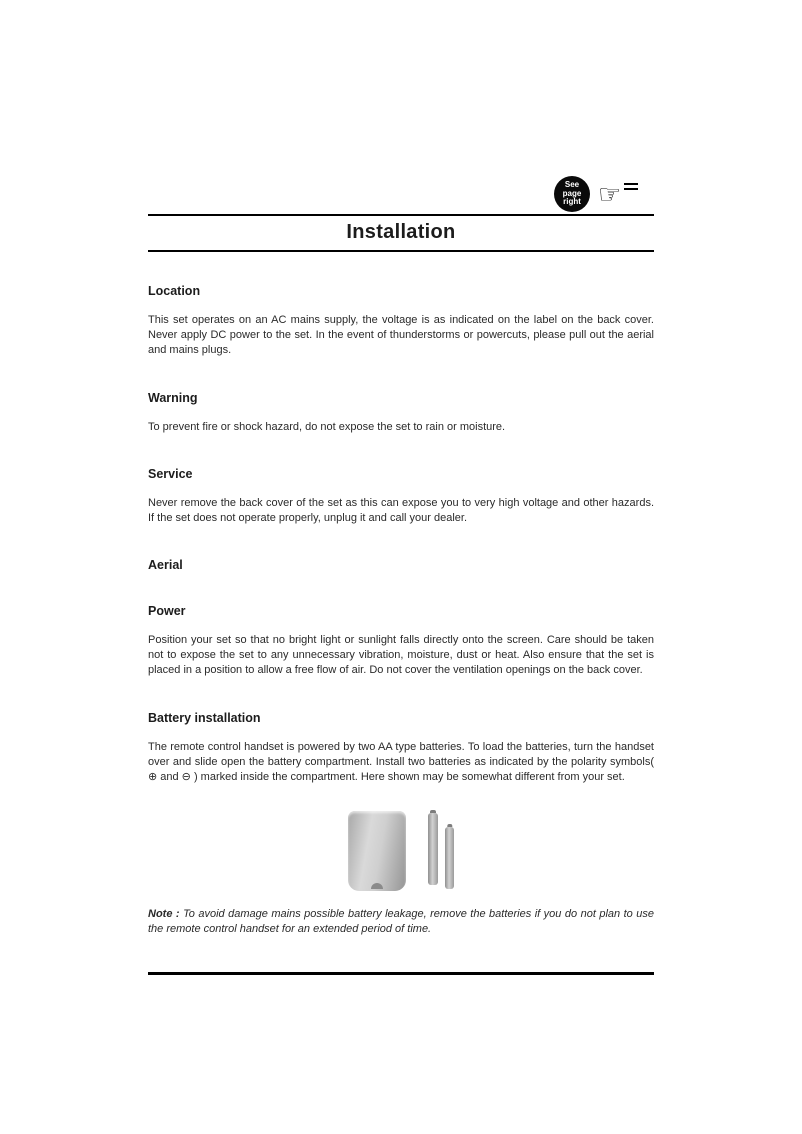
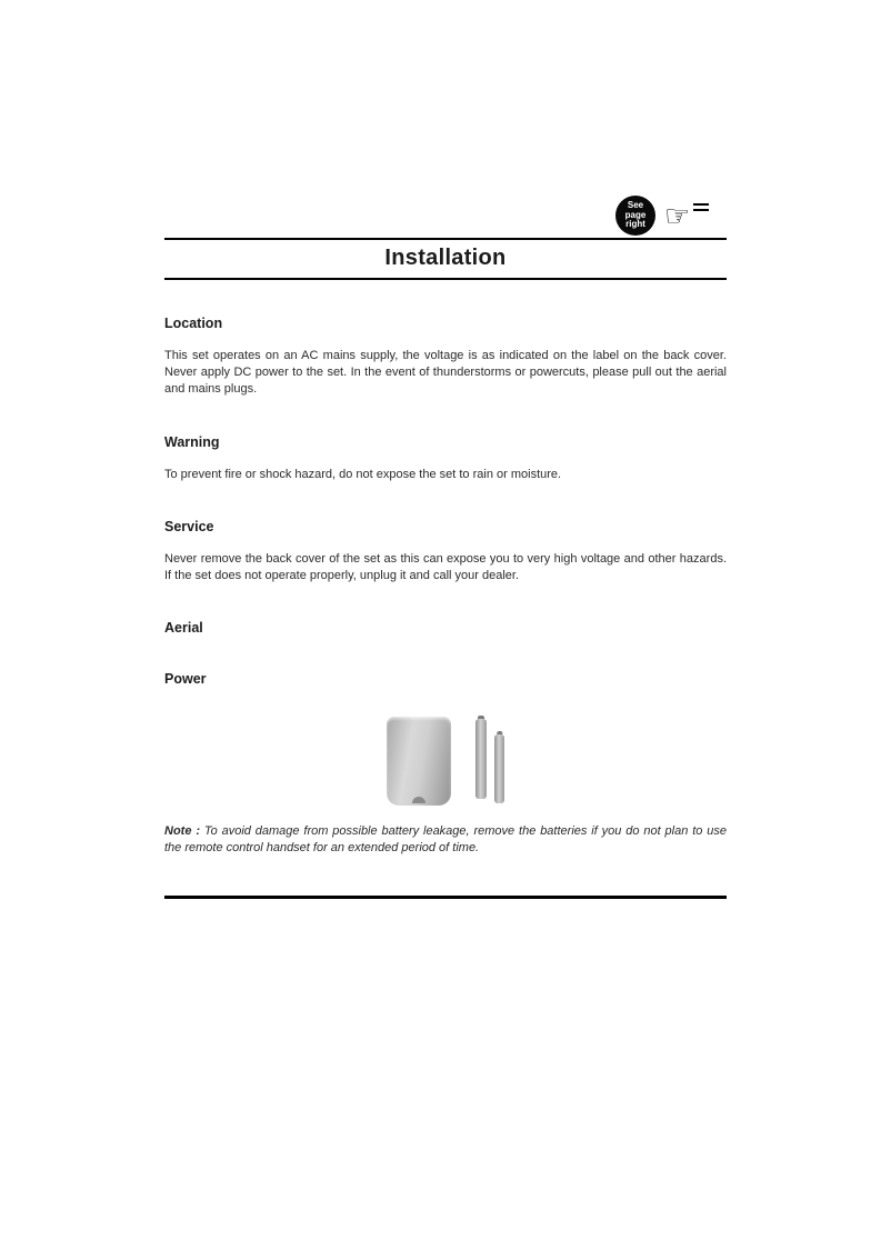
  See
  page
  right
  ☞
  Installation
  Location
  This set operates on an AC mains supply, the voltage is as indicated on the label on the back cover. Never apply DC power to the set. In the event of thunderstorms or powercuts, please pull out the aerial and mains plugs.
  Warning
  To prevent fire or shock hazard, do not expose the set to rain or moisture.
  Service
  Never remove the back cover of the set as this can expose you to very high voltage and other hazards. If the set does not operate properly, unplug it and call your dealer.
  Aerial
  Power
- Position your set so that no bright light or sunlight falls directly onto the screen. Care should be taken not to expose the set to any unnecessary vibration, moisture, dust or heat. Also ensure that the set is placed in a position to allow a free flow of air. Do not cover the ventilation openings on the back cover.
- Battery installation
- The remote control handset is powered by two AA type batteries. To load the batteries, turn the handset over and slide open the battery compartment. Install two batteries as indicated by the polarity symbols( ⊕ and ⊖ ) marked inside the compartment. Here shown may be somewhat different from your set.
- Note : To avoid damage mains possible battery leakage, remove the batteries if you do not plan to use the remote control handset for an extended period of time.
+ Note : To avoid damage from possible battery leakage, remove the batteries if you do not plan to use the remote control handset for an extended period of time.
